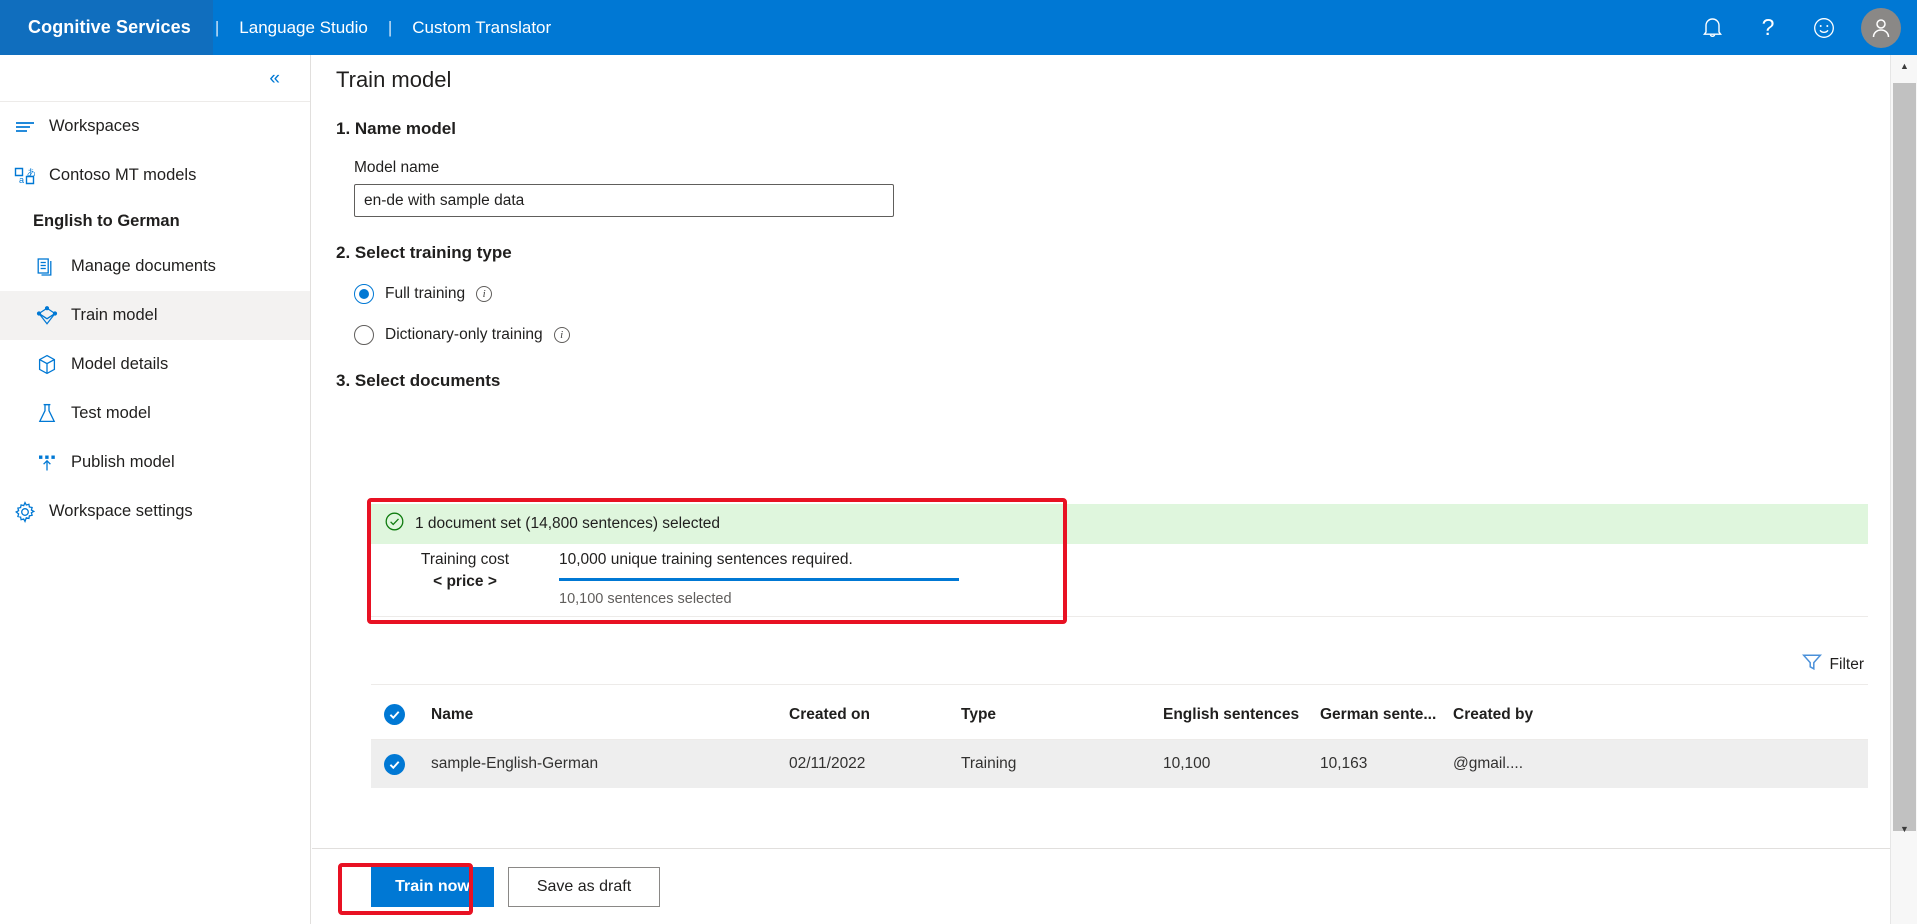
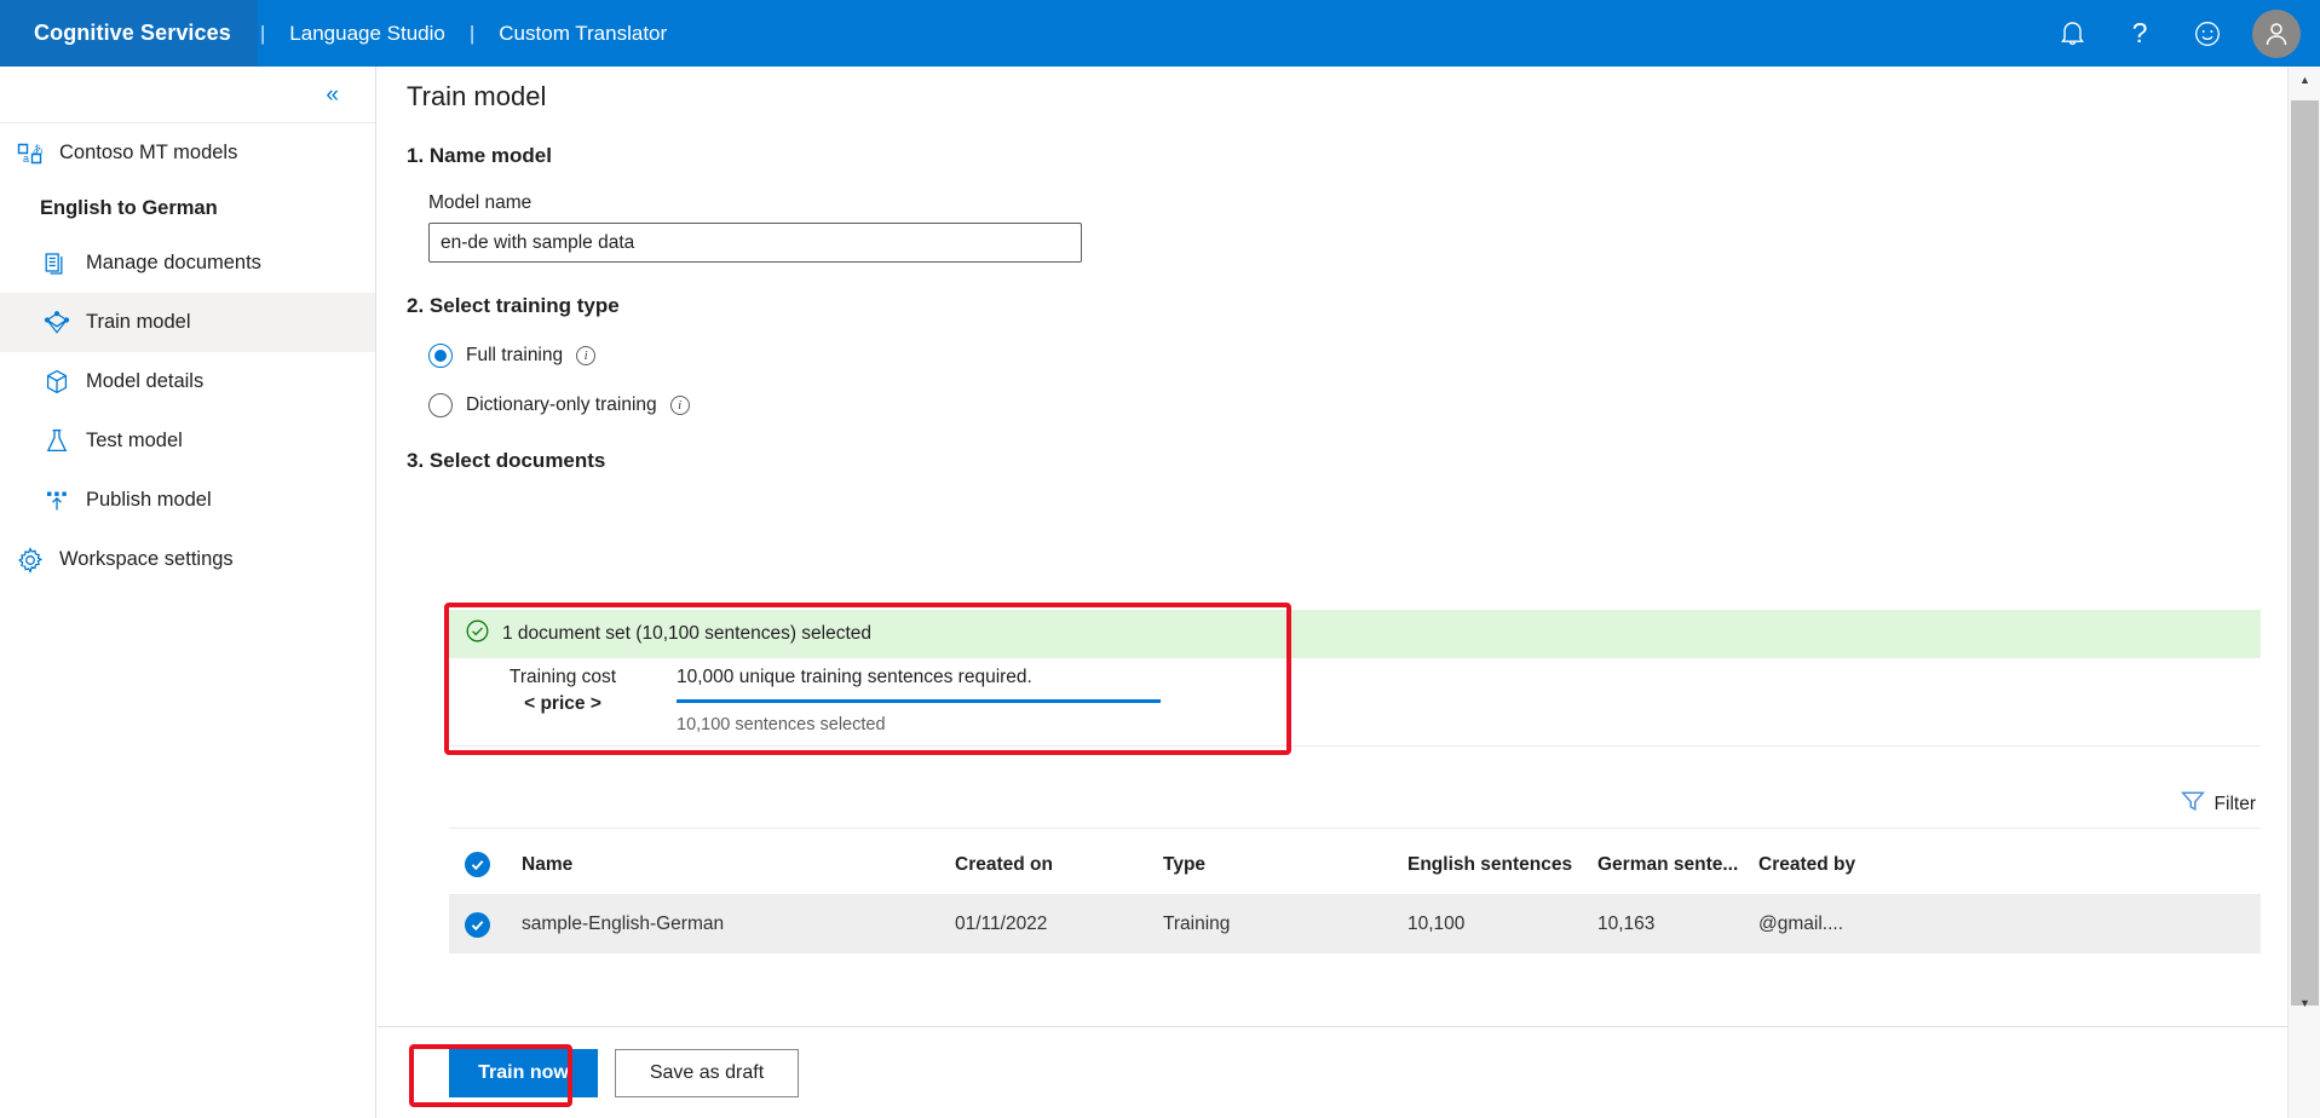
  Cognitive Services
  |
  Language Studio
  |
  Custom Translator
  ?
  «
- Workspaces
  a
  あ
  Contoso MT models
  English to German
  Manage documents
  Train model
  Model details
  Test model
  Publish model
  Workspace settings
  Train model
  1. Name model
  Model name
  en-de with sample data
  2. Select training type
  Full training
  i
  Dictionary-only training
  i
  3. Select documents
- 1 document set (14,800 sentences) selected
+ 1 document set (10,100 sentences) selected
  Training cost
  < price >
  10,000 unique training sentences required.
  10,100 sentences selected
  Filter
  Name
  Created on
  Type
  English sentences
  German sente...
  Created by
  sample-English-German
- 02/11/2022
+ 01/11/2022
  Training
  10,100
  10,163
  @gmail....
  Train now
  Save as draft
  ▲
  ▼
